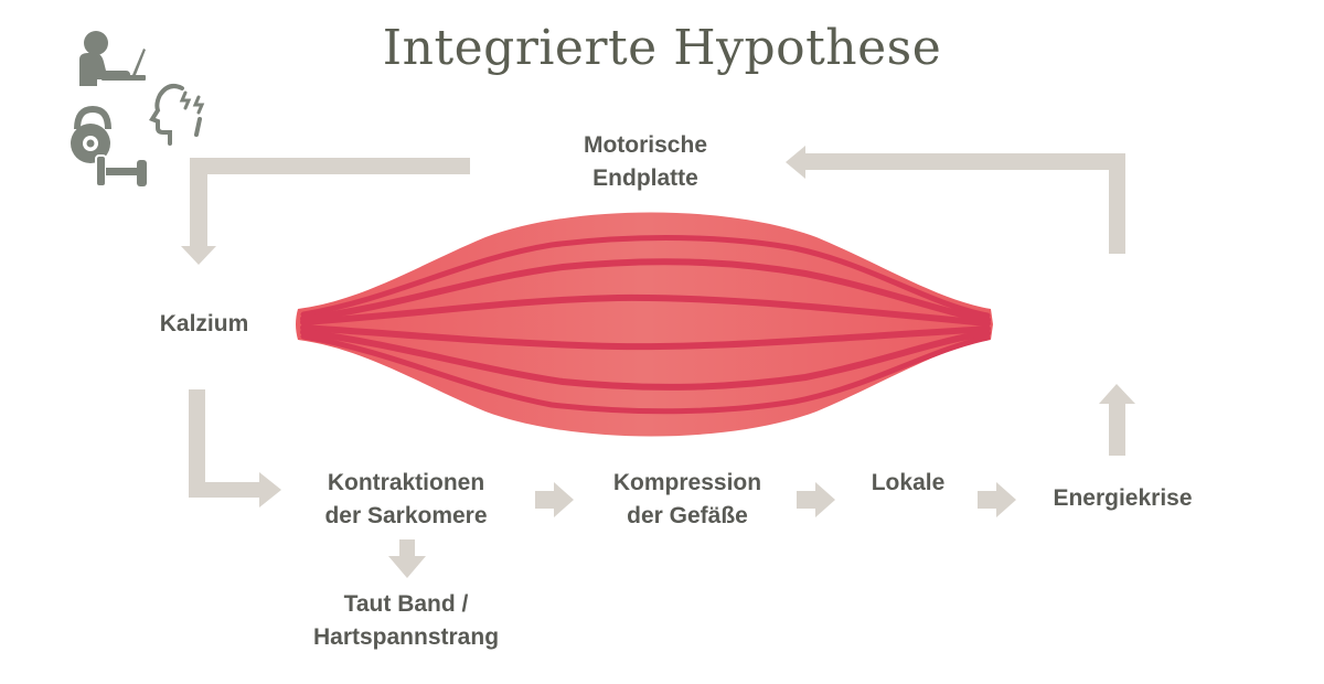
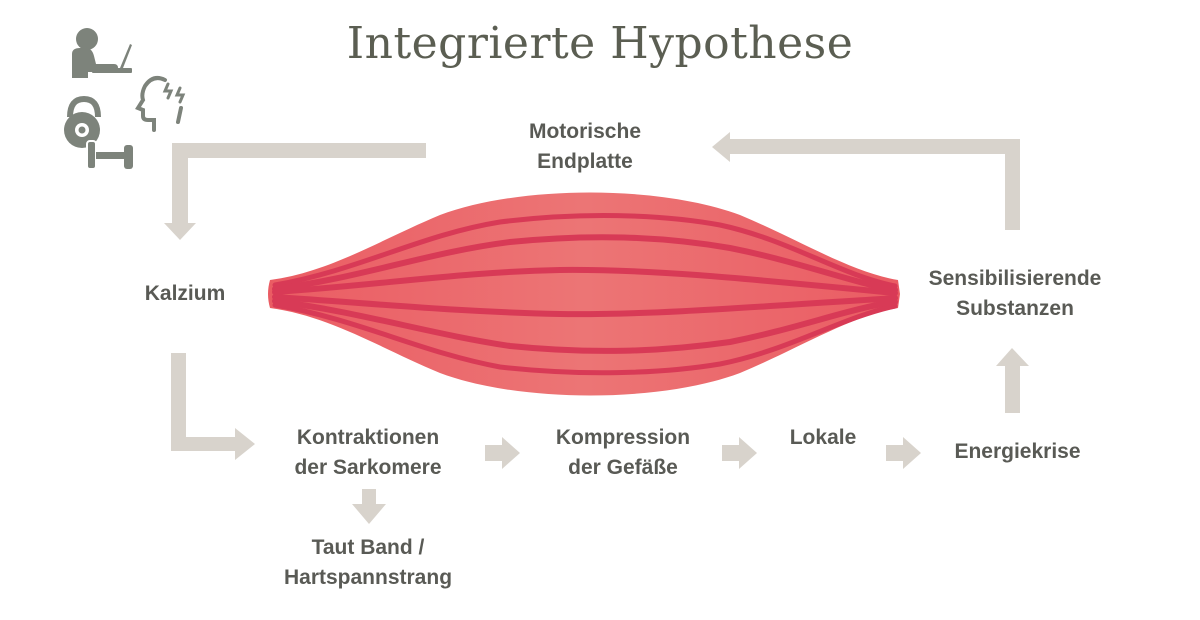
  Integrierte Hypothese
  Motorische
  Endplatte
  Kalzium
+ Sensibilisierende
+ Substanzen
  Kontraktionen
  der Sarkomere
  Taut Band /
  Hartspannstrang
  Kompression
  der Gefäße
  Lokale
  Energiekrise
